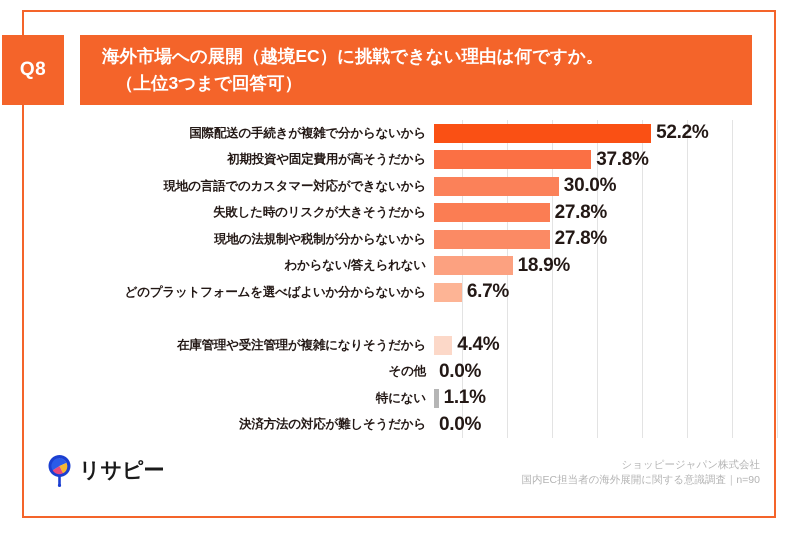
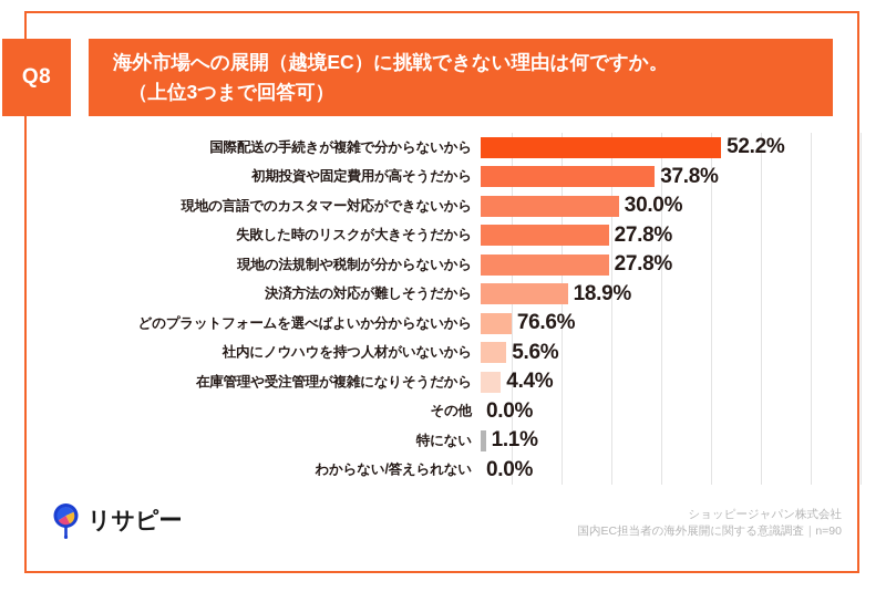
  Q8
  海外市場への展開（越境EC）に挑戦できない理由は何ですか。
  （上位3つまで回答可）
  国際配送の手続きが複雑で分からないから
  52.2%
  初期投資や固定費用が高そうだから
  37.8%
  現地の言語でのカスタマー対応ができないから
  30.0%
  失敗した時のリスクが大きそうだから
  27.8%
  現地の法規制や税制が分からないから
  27.8%
- わからない/答えられない
+ 決済方法の対応が難しそうだから
  18.9%
  どのプラットフォームを選べばよいか分からないから
- 6.7%
+ 76.6%
+ 社内にノウハウを持つ人材がいないから
+ 5.6%
  在庫管理や受注管理が複雑になりそうだから
  4.4%
  その他
  0.0%
  特にない
  1.1%
- 決済方法の対応が難しそうだから
+ わからない/答えられない
  0.0%
  リサピー
  ショッピージャパン株式会社
  国内EC担当者の海外展開に関する意識調査｜n=90
